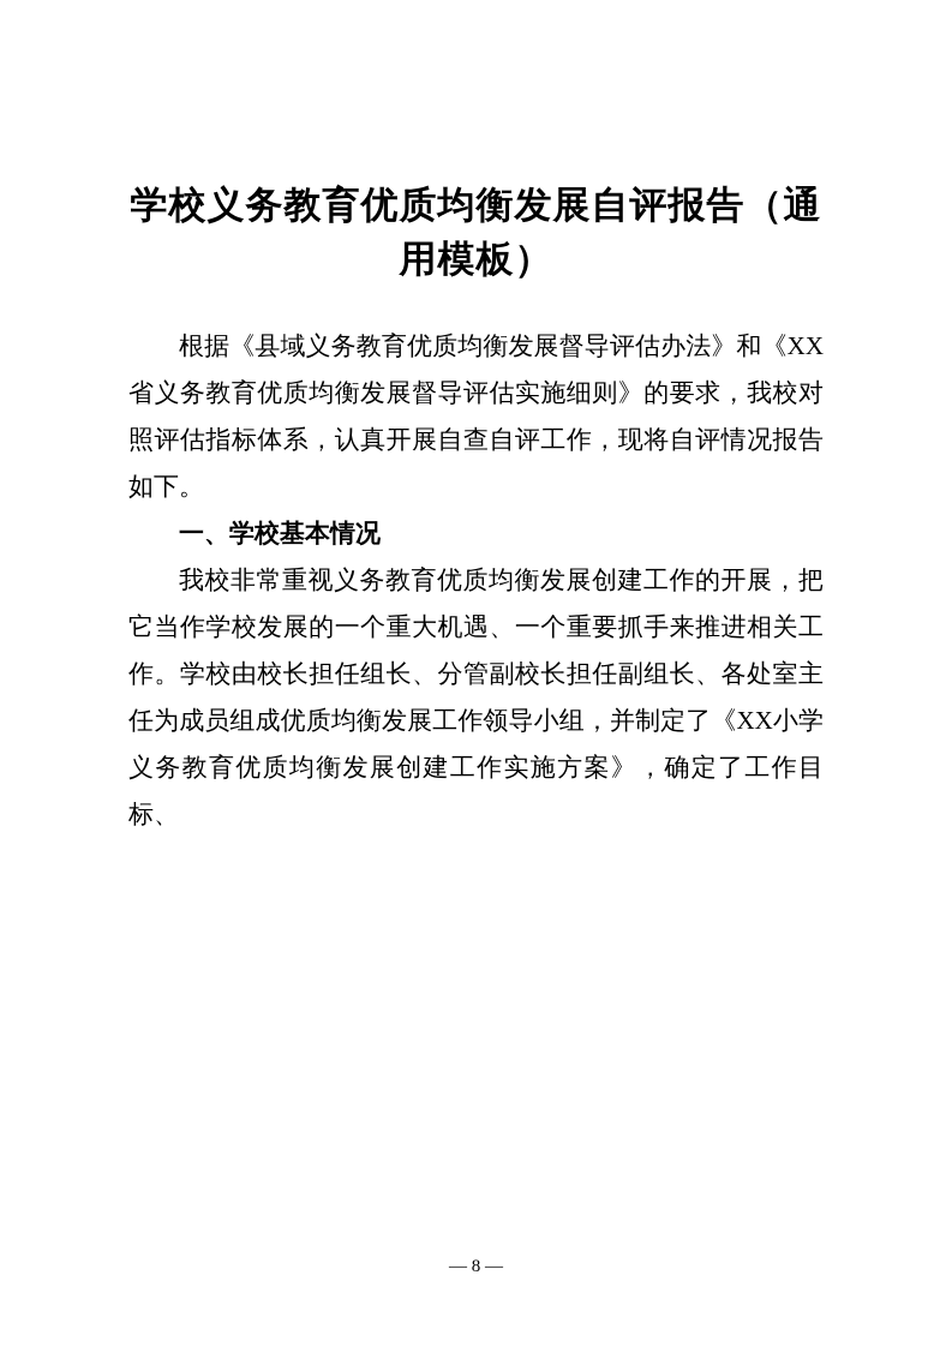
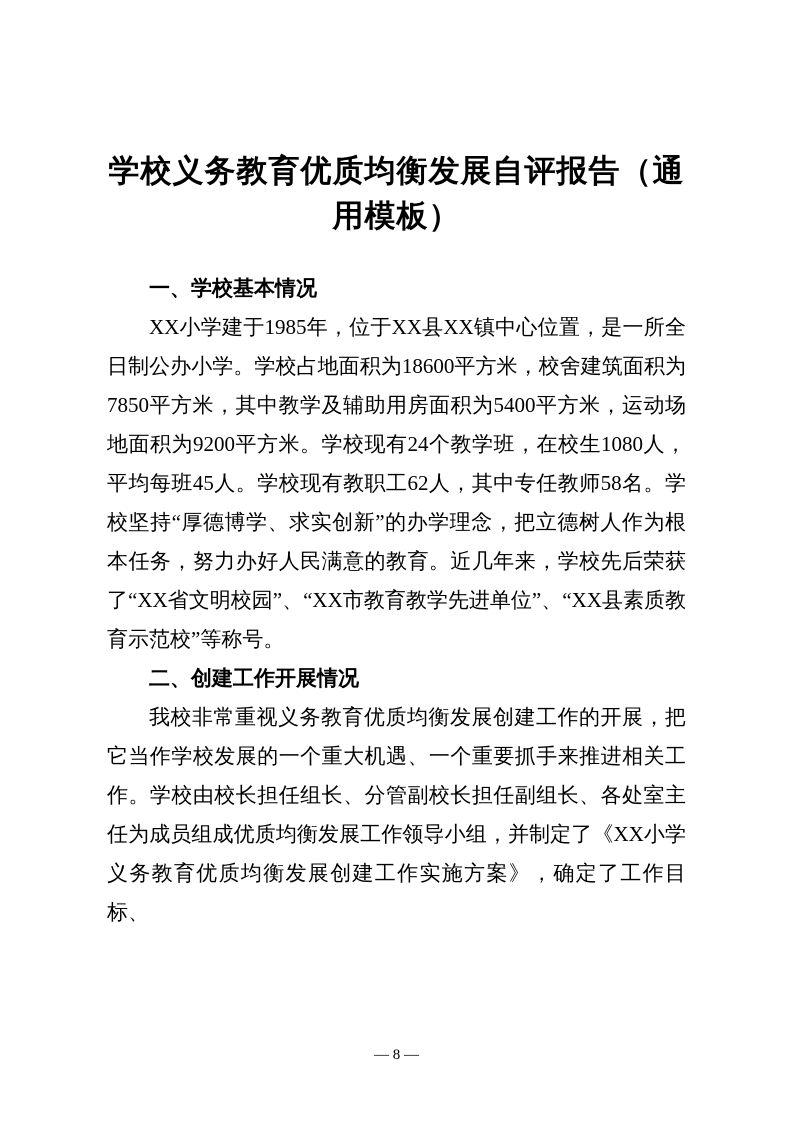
  学校义务教育优质均衡发展自评报告（通用模板）
- 根据《县域义务教育优质均衡发展督导评估办法》和《XX省义务教育优质均衡发展督导评估实施细则》的要求，我校对照评估指标体系，认真开展自查自评工作，现将自评情况报告如下。
  一、学校基本情况
+ XX小学建于1985年，位于XX县XX镇中心位置，是一所全日制公办小学。学校占地面积为18600平方米，校舍建筑面积为7850平方米，其中教学及辅助用房面积为5400平方米，运动场地面积为9200平方米。学校现有24个教学班，在校生1080人，平均每班45人。学校现有教职工62人，其中专任教师58名。学校坚持“厚德博学、求实创新”的办学理念，把立德树人作为根本任务，努力办好人民满意的教育。近几年来，学校先后荣获了“XX省文明校园”、“XX市教育教学先进单位”、“XX县素质教育示范校”等称号。
+ 二、创建工作开展情况
  我校非常重视义务教育优质均衡发展创建工作的开展，把它当作学校发展的一个重大机遇、一个重要抓手来推进相关工作。学校由校长担任组长、分管副校长担任副组长、各处室主任为成员组成优质均衡发展工作领导小组，并制定了《XX小学义务教育优质均衡发展创建工作实施方案》，确定了工作目标、
  — 8 —
